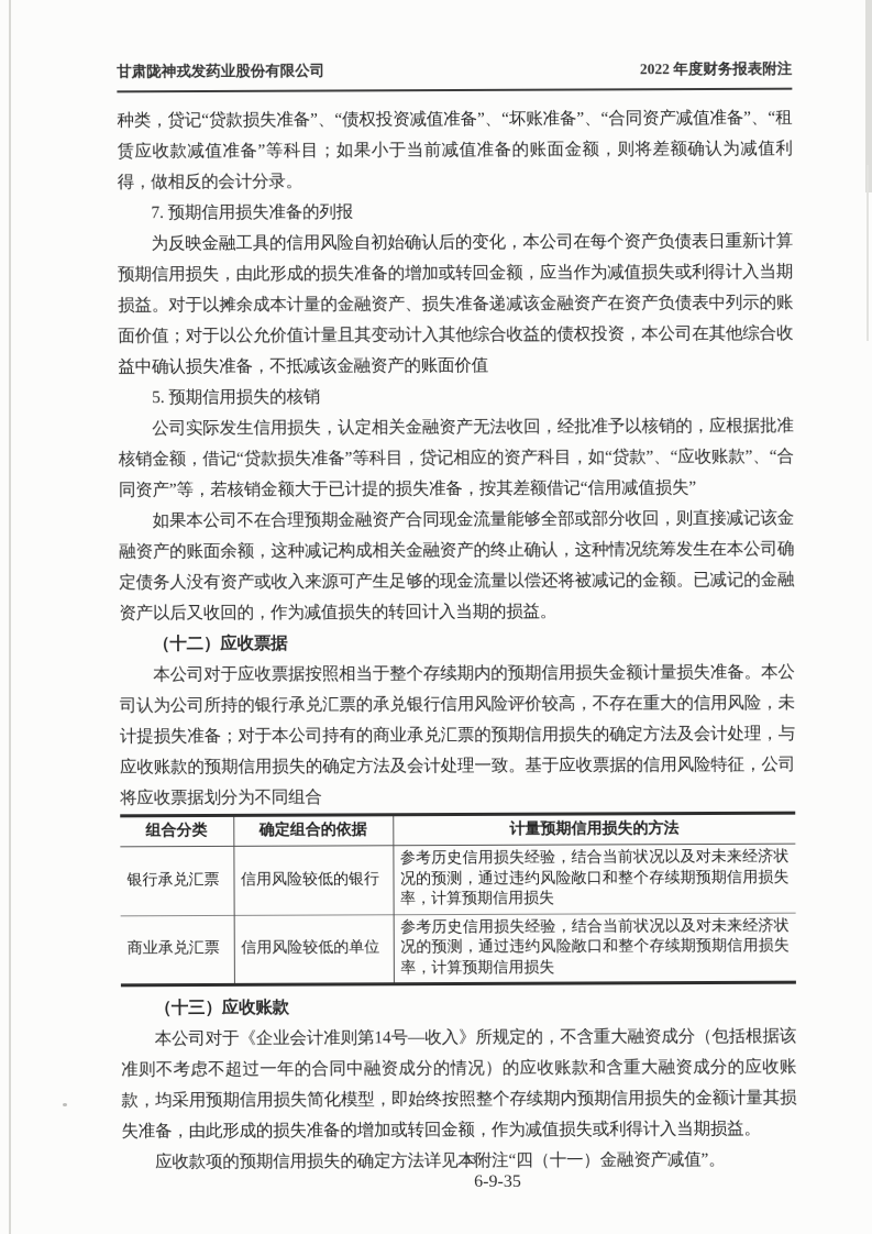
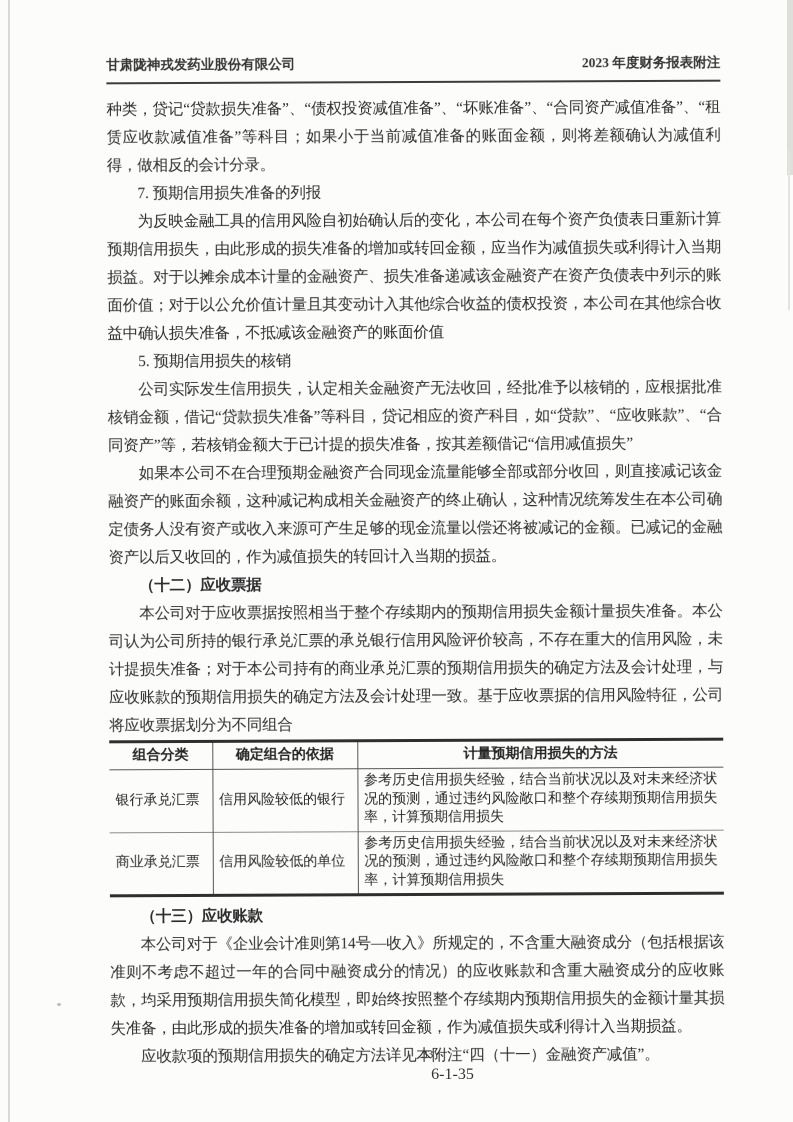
  甘肃陇神戎发药业股份有限公司
- 2022 年度财务报表附注
+ 2023 年度财务报表附注
  种类，贷记“贷款损失准备”、“债权投资减值准备”、“坏账准备”、“合同资产减值准备”、“租赁应收款减值准备”等科目；如果小于当前减值准备的账面金额，则将差额确认为减值利得，做相反的会计分录。
  7. 预期信用损失准备的列报
  为反映金融工具的信用风险自初始确认后的变化，本公司在每个资产负债表日重新计算预期信用损失，由此形成的损失准备的增加或转回金额，应当作为减值损失或利得计入当期损益。对于以摊余成本计量的金融资产、损失准备递减该金融资产在资产负债表中列示的账面价值；对于以公允价值计量且其变动计入其他综合收益的债权投资，本公司在其他综合收益中确认损失准备，不抵减该金融资产的账面价值
  5. 预期信用损失的核销
  公司实际发生信用损失，认定相关金融资产无法收回，经批准予以核销的，应根据批准核销金额，借记“贷款损失准备”等科目，贷记相应的资产科目，如“贷款”、“应收账款”、“合同资产”等，若核销金额大于已计提的损失准备，按其差额借记“信用减值损失”
  如果本公司不在合理预期金融资产合同现金流量能够全部或部分收回，则直接减记该金融资产的账面余额，这种减记构成相关金融资产的终止确认，这种情况统筹发生在本公司确定债务人没有资产或收入来源可产生足够的现金流量以偿还将被减记的金额。已减记的金融资产以后又收回的，作为减值损失的转回计入当期的损益。
  （十二）应收票据
  本公司对于应收票据按照相当于整个存续期内的预期信用损失金额计量损失准备。本公司认为公司所持的银行承兑汇票的承兑银行信用风险评价较高，不存在重大的信用风险，未计提损失准备；对于本公司持有的商业承兑汇票的预期信用损失的确定方法及会计处理，与应收账款的预期信用损失的确定方法及会计处理一致。基于应收票据的信用风险特征，公司将应收票据划分为不同组合
  组合分类	确定组合的依据	计量预期信用损失的方法
  银行承兑汇票	信用风险较低的银行	参考历史信用损失经验，结合当前状况以及对未来经济状况的预测，通过违约风险敞口和整个存续期预期信用损失率，计算预期信用损失
  商业承兑汇票	信用风险较低的单位	参考历史信用损失经验，结合当前状况以及对未来经济状况的预测，通过违约风险敞口和整个存续期预期信用损失率，计算预期信用损失
  （十三）应收账款
  本公司对于《企业会计准则第14号—收入》所规定的，不含重大融资成分（包括根据该准则不考虑不超过一年的合同中融资成分的情况）的应收账款和含重大融资成分的应收账款，均采用预期信用损失简化模型，即始终按照整个存续期内预期信用损失的金额计量其损失准备，由此形成的损失准备的增加或转回金额，作为减值损失或利得计入当期损益。
  应收款项的预期信用损失的确定方法详见本附注“四（十一）金融资产减值”。
  33
- 6-9-35
+ 6-1-35
